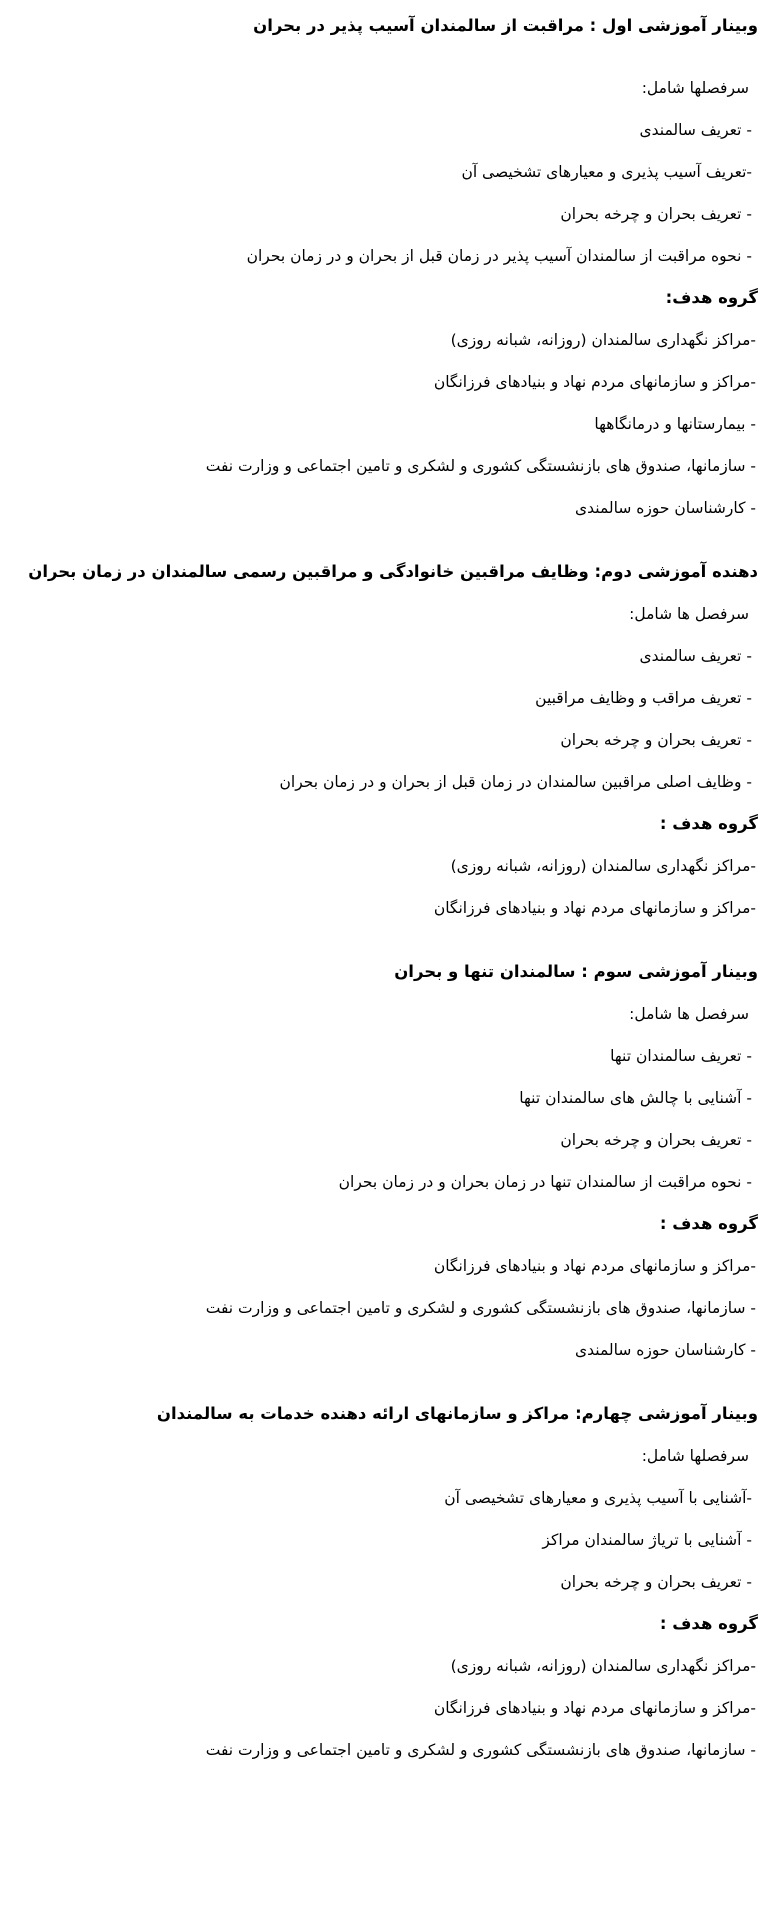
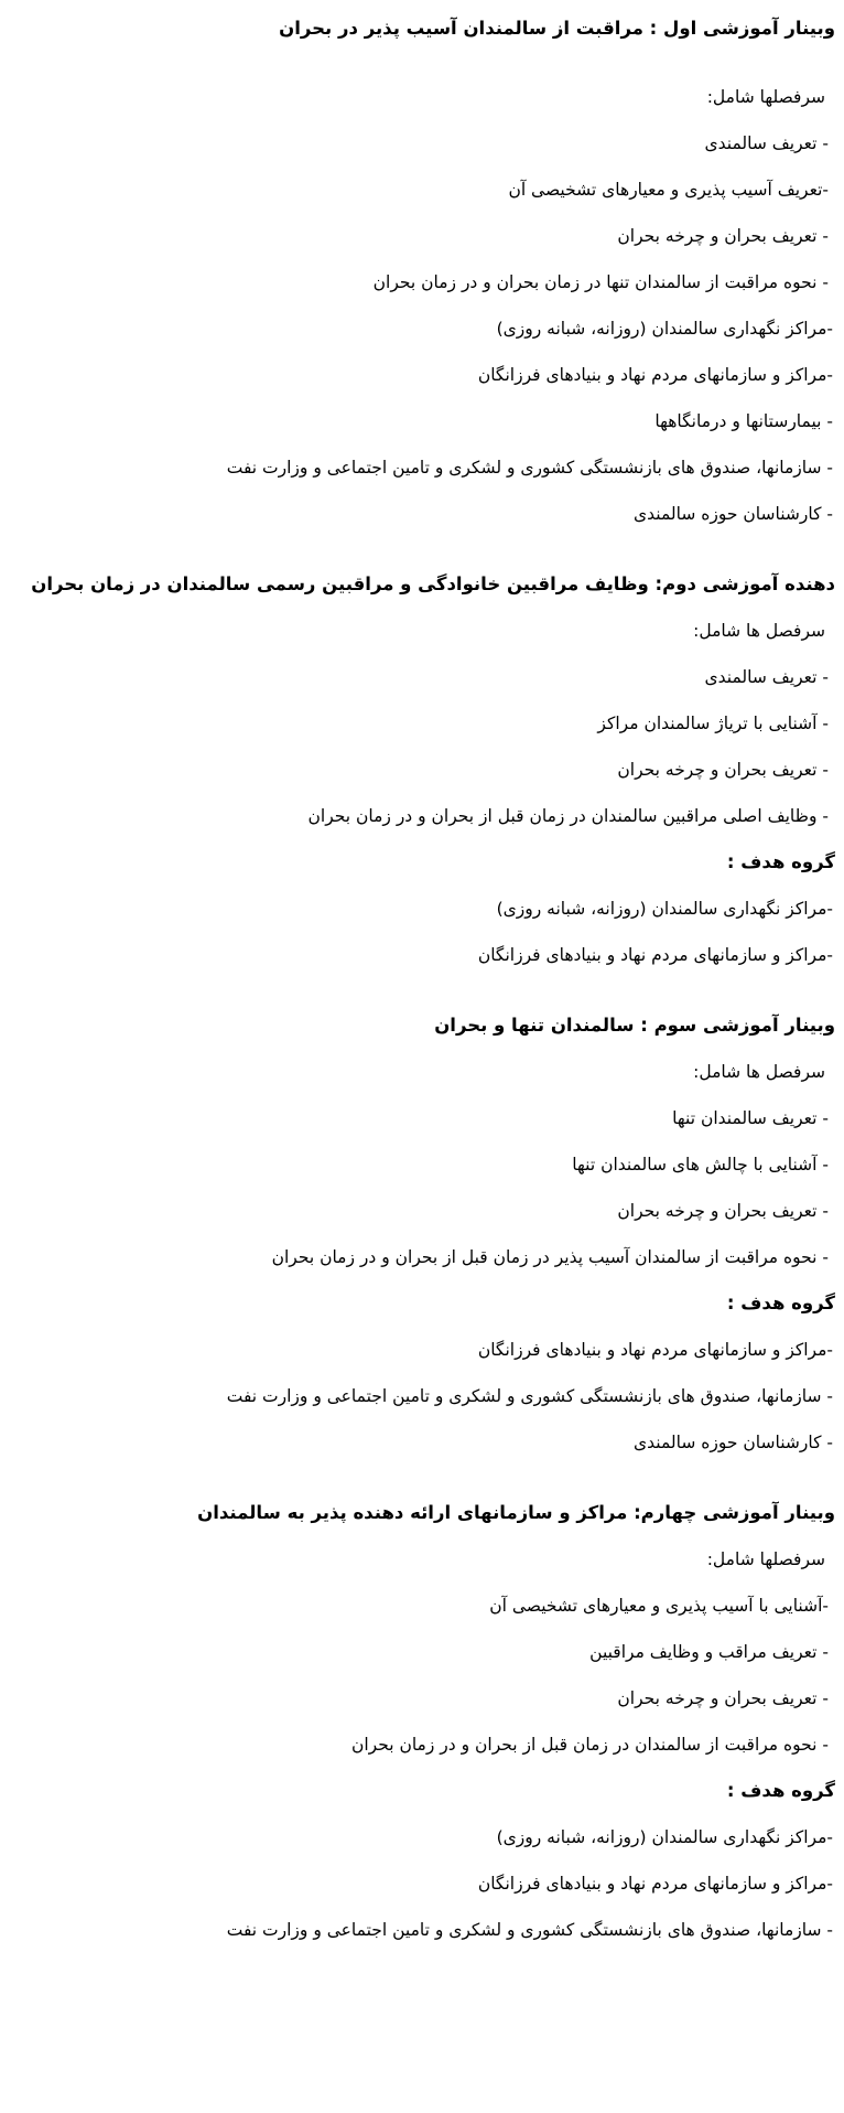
  وبینار آموزشی اول : مراقبت از سالمندان آسیب پذیر در بحران
  سرفصلها شامل:
  - تعریف سالمندی
  -تعریف آسیب پذیری و معیارهای تشخیصی آن
  - تعریف بحران و چرخه بحران
- - نحوه مراقبت از سالمندان آسیب پذیر در زمان قبل از بحران و در زمان بحران
+ - نحوه مراقبت از سالمندان تنها در زمان بحران و در زمان بحران
- گروه هدف:
  -مراکز نگهداری سالمندان (روزانه، شبانه روزی)
  -مراکز و سازمانهای مردم نهاد و بنیادهای فرزانگان
  - بیمارستانها و درمانگاهها
  - سازمانها، صندوق های بازنشستگی کشوری و لشکری و تامین اجتماعی و وزارت نفت
  - کارشناسان حوزه سالمندی
  دهنده آموزشی دوم: وظایف مراقبین خانوادگی و مراقبین رسمی سالمندان در زمان بحران
  سرفصل ها شامل:
  - تعریف سالمندی
- - تعریف مراقب و وظایف مراقبین
+ - آشنایی با تریاژ سالمندان مراکز
  - تعریف بحران و چرخه بحران
  - وظایف اصلی مراقبین سالمندان در زمان قبل از بحران و در زمان بحران
  گروه هدف :
  -مراکز نگهداری سالمندان (روزانه، شبانه روزی)
  -مراکز و سازمانهای مردم نهاد و بنیادهای فرزانگان
  وبینار آموزشی سوم : سالمندان تنها و بحران
  سرفصل ها شامل:
  - تعریف سالمندان تنها
  - آشنایی با چالش های سالمندان تنها
  - تعریف بحران و چرخه بحران
- - نحوه مراقبت از سالمندان تنها در زمان بحران و در زمان بحران
+ - نحوه مراقبت از سالمندان آسیب پذیر در زمان قبل از بحران و در زمان بحران
  گروه هدف :
  -مراکز و سازمانهای مردم نهاد و بنیادهای فرزانگان
  - سازمانها، صندوق های بازنشستگی کشوری و لشکری و تامین اجتماعی و وزارت نفت
  - کارشناسان حوزه سالمندی
- وبینار آموزشی چهارم: مراکز و سازمانهای ارائه دهنده خدمات به سالمندان
+ وبینار آموزشی چهارم: مراکز و سازمانهای ارائه دهنده پذیر به سالمندان
  سرفصلها شامل:
  -آشنایی با آسیب پذیری و معیارهای تشخیصی آن
- - آشنایی با تریاژ سالمندان مراکز
+ - تعریف مراقب و وظایف مراقبین
  - تعریف بحران و چرخه بحران
+ - نحوه مراقبت از سالمندان در زمان قبل از بحران و در زمان بحران
  گروه هدف :
  -مراکز نگهداری سالمندان (روزانه، شبانه روزی)
  -مراکز و سازمانهای مردم نهاد و بنیادهای فرزانگان
  - سازمانها، صندوق های بازنشستگی کشوری و لشکری و تامین اجتماعی و وزارت نفت
